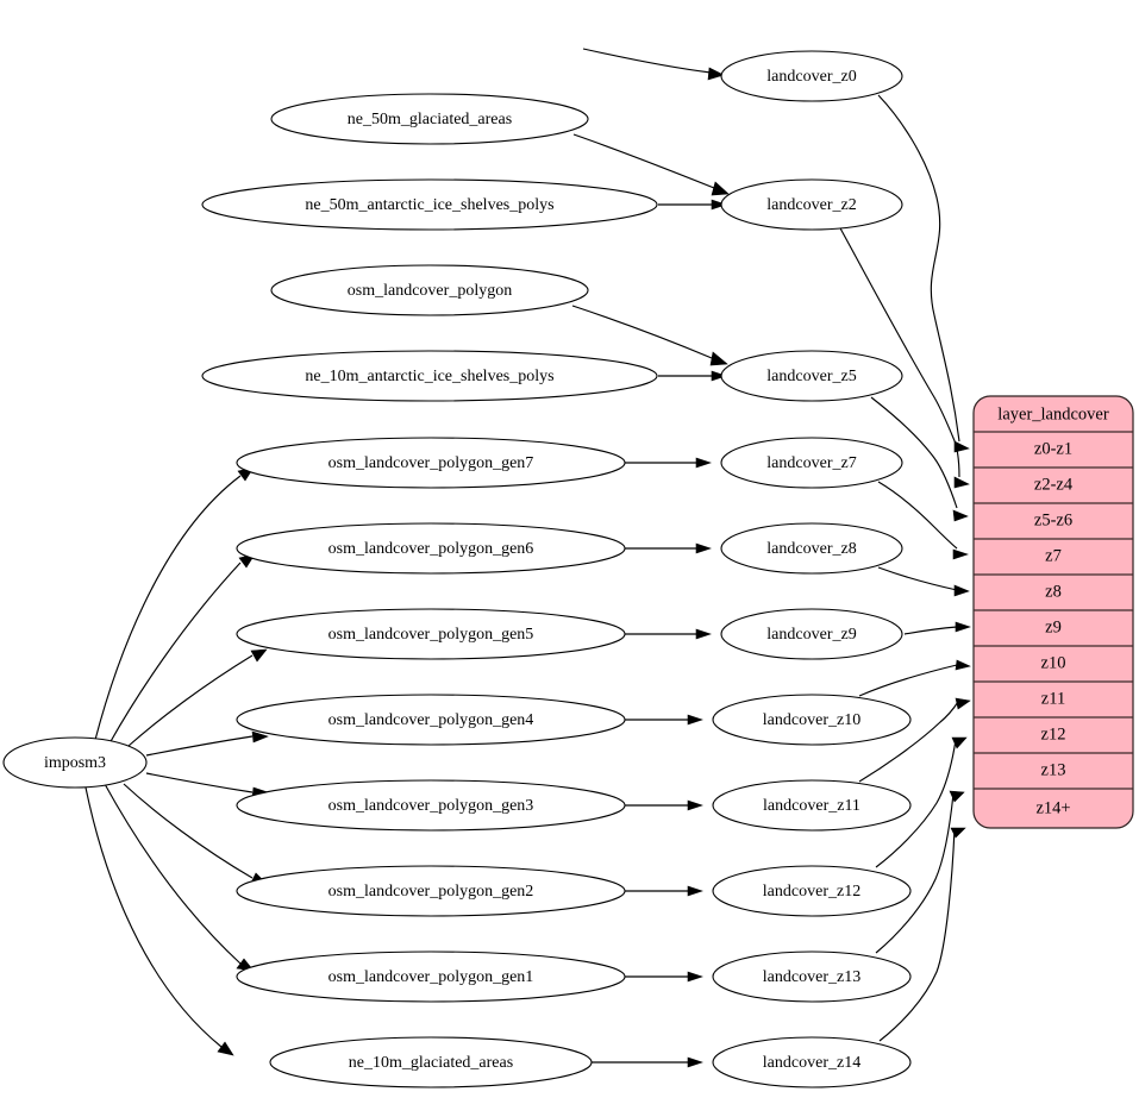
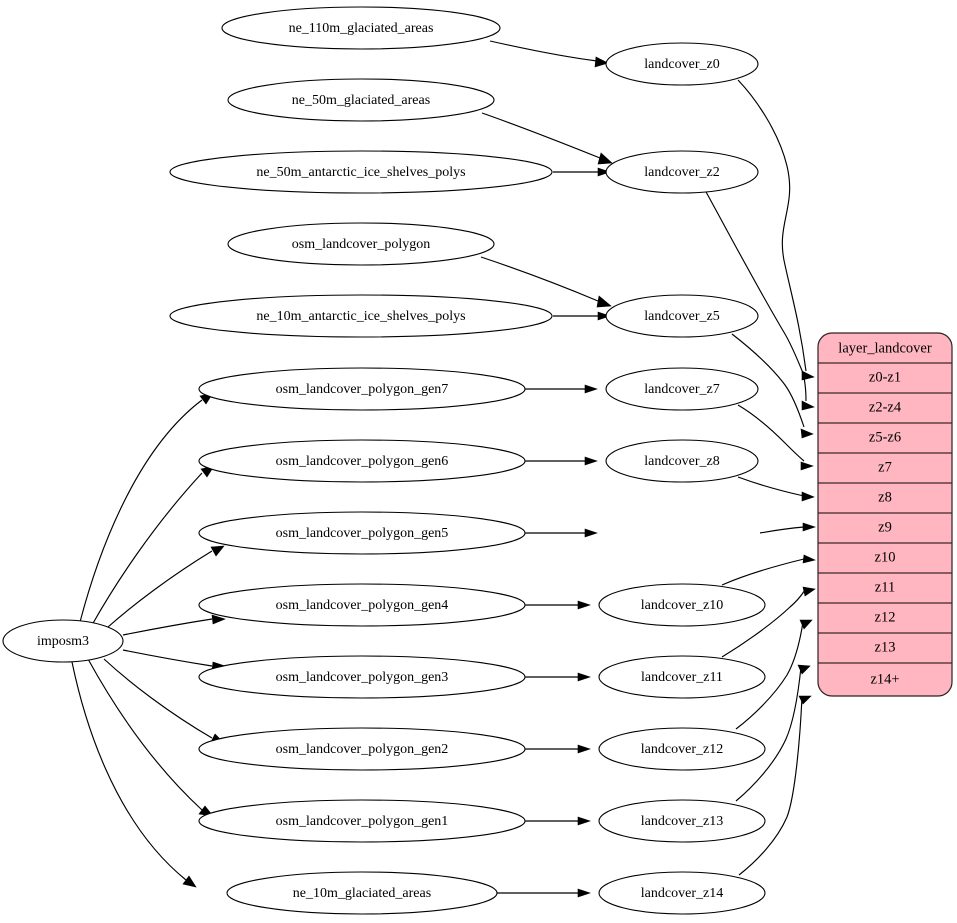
  imposm3
+ ne_110m_glaciated_areas
  ne_50m_glaciated_areas
  ne_50m_antarctic_ice_shelves_polys
  osm_landcover_polygon
  ne_10m_antarctic_ice_shelves_polys
  osm_landcover_polygon_gen7
  osm_landcover_polygon_gen6
  osm_landcover_polygon_gen5
  osm_landcover_polygon_gen4
  osm_landcover_polygon_gen3
  osm_landcover_polygon_gen2
  osm_landcover_polygon_gen1
  ne_10m_glaciated_areas
  landcover_z0
  landcover_z2
  landcover_z5
  landcover_z7
  landcover_z8
- landcover_z9
  landcover_z10
  landcover_z11
  landcover_z12
  landcover_z13
  landcover_z14
  layer_landcover
  z0-z1
  z2-z4
  z5-z6
  z7
  z8
  z9
  z10
  z11
  z12
  z13
  z14+
